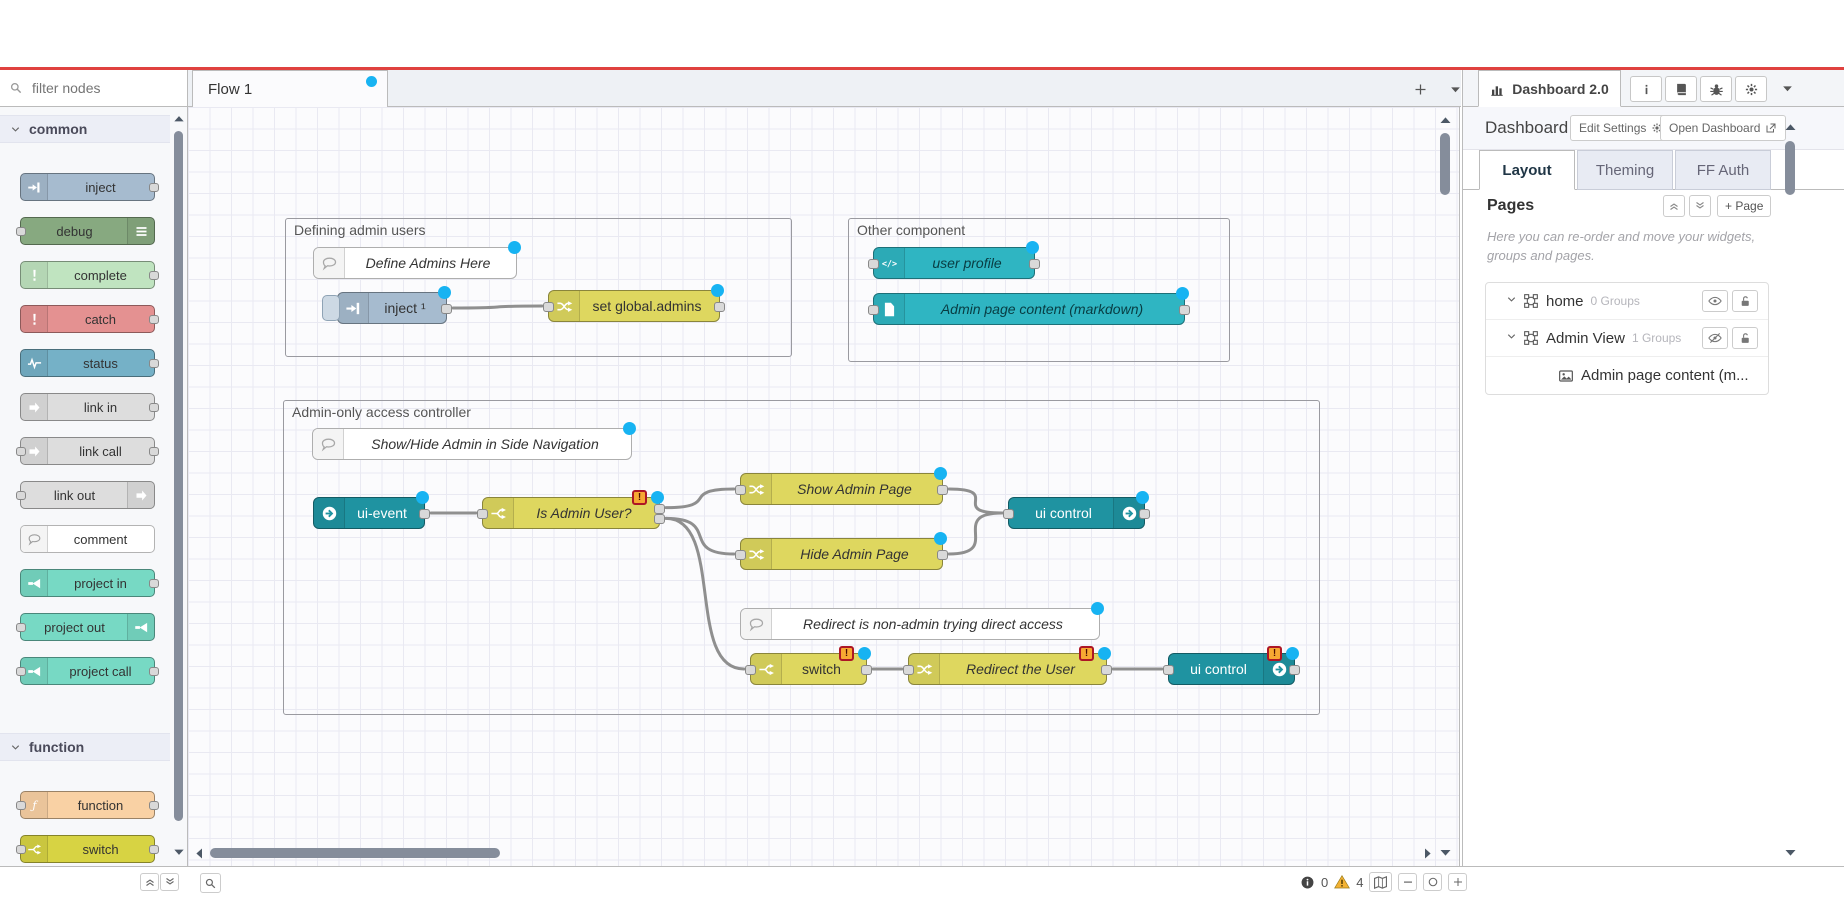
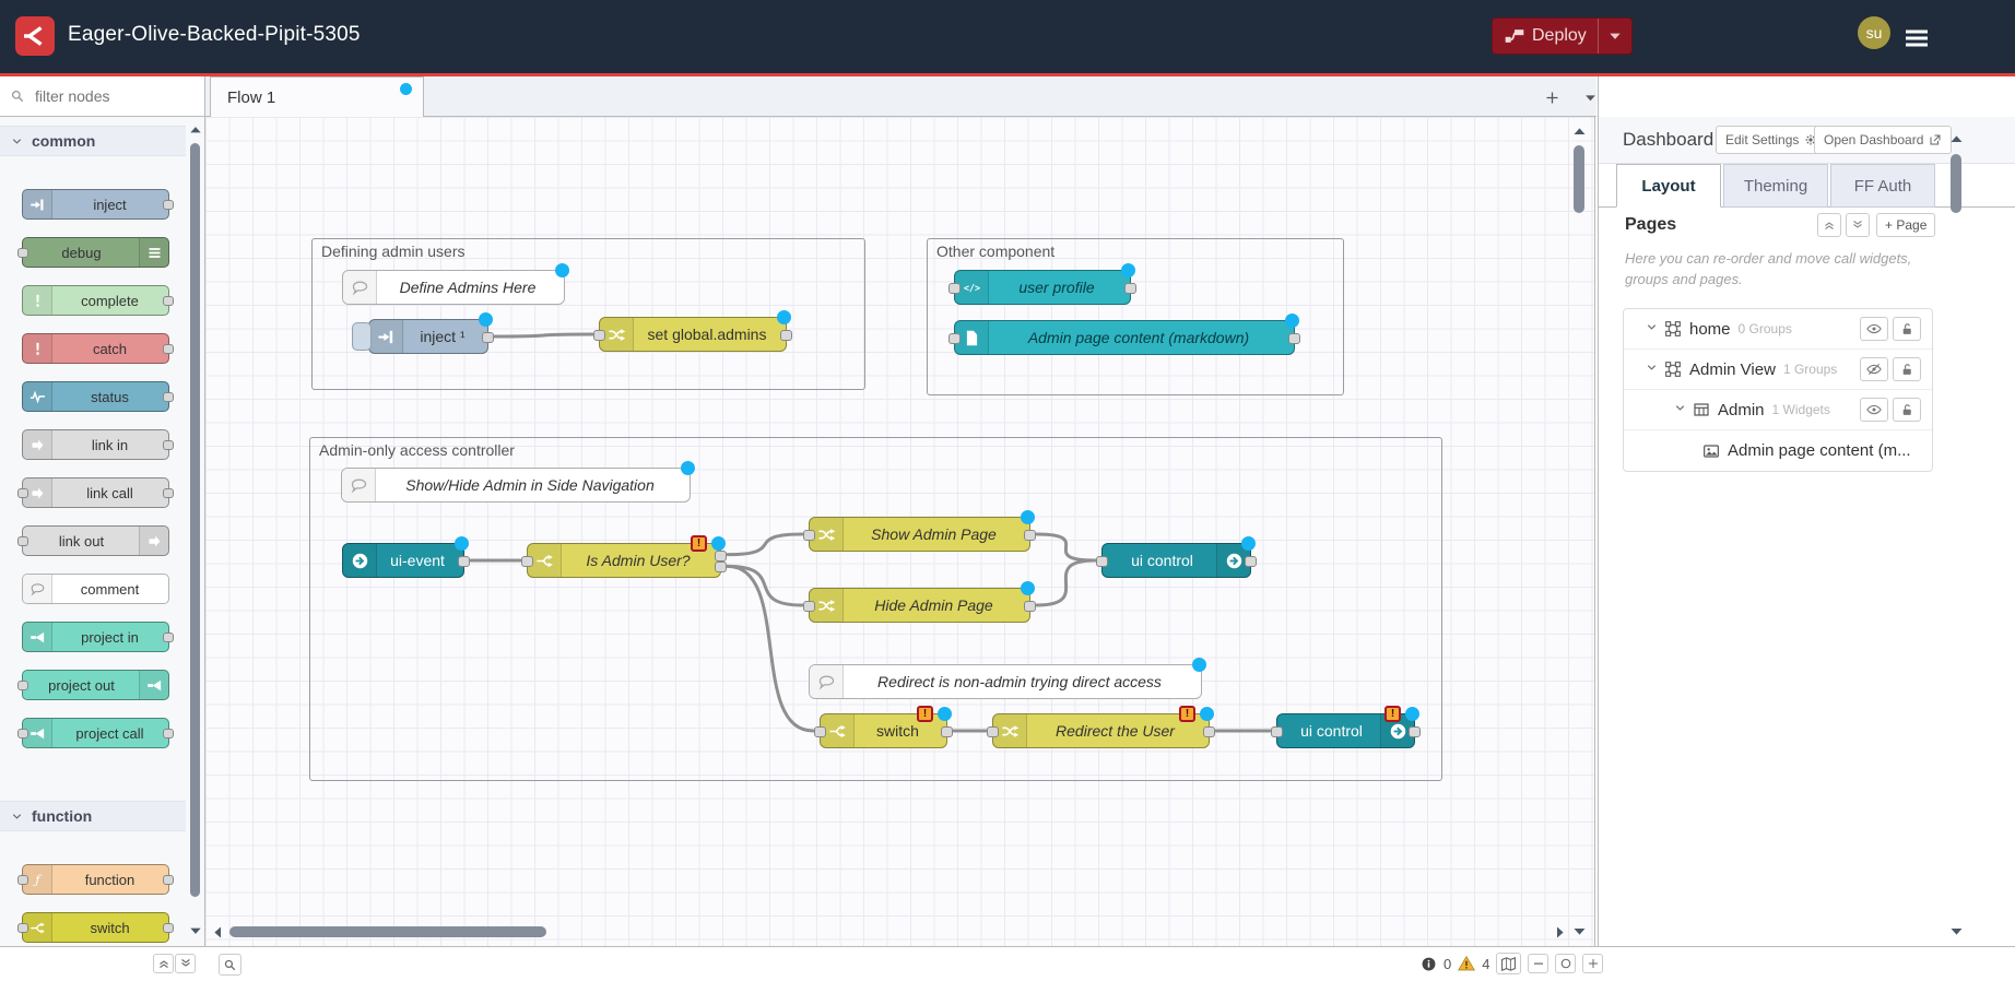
+ Eager-Olive-Backed-Pipit-5305
+ Deploy
+ su
  filter nodes
  Flow 1
  common
  inject
  debug
  complete
  catch
  status
  link in
  link call
  link out
  comment
  project in
  project out
  project call
  function
  ƒ
  function
  switch
  Defining admin users
  Other component
  Admin-only access controller
  Define Admins Here
  inject ¹
  set global.admins
  </>
  user profile
  Admin page content (markdown)
  Show/Hide Admin in Side Navigation
  ui-event
  Is Admin User?
  !
  Show Admin Page
  Hide Admin Page
  ui control
  Redirect is non-admin trying direct access
  switch
  !
  Redirect the User
  !
  ui control
  !
- Dashboard 2.0
  Dashboard
  Edit Settings
  Open Dashboard
  Layout
  Theming
  FF Auth
  Pages
  + Page
- Here you can re-order and move your widgets, groups and pages.
+ Here you can re-order and move call widgets, groups and pages.
  home
  0 Groups
  Admin View
  1 Groups
+ Admin
+ 1 Widgets
  Admin page content (m...
  0
  4
